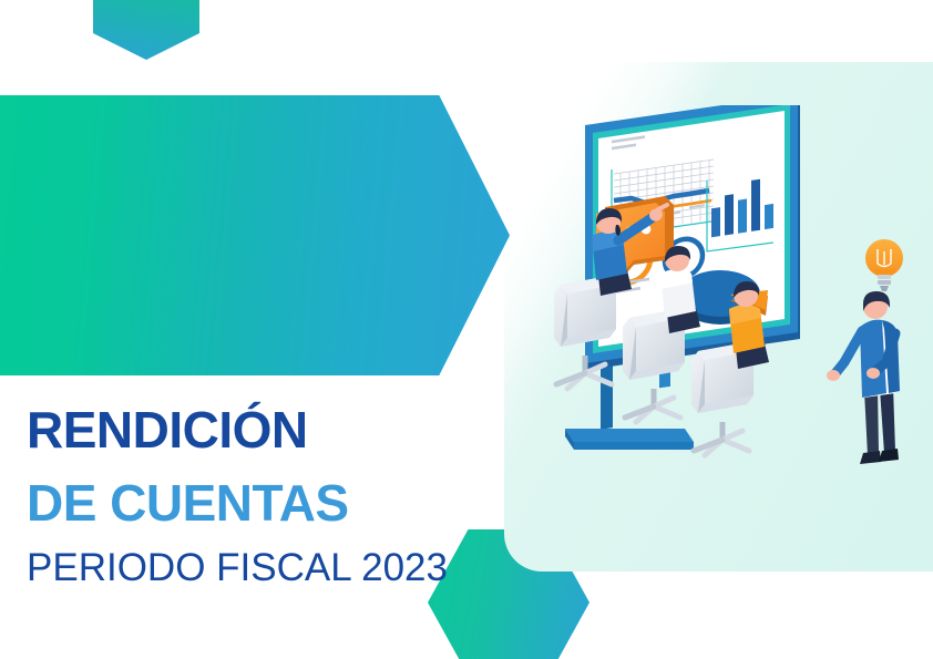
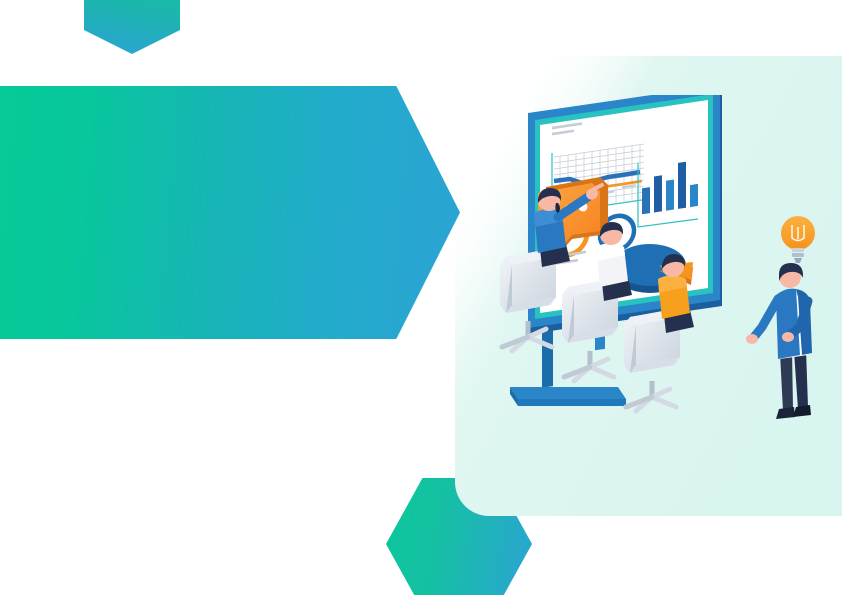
- RENDICIÓN
- DE CUENTAS
- PERIODO FISCAL 2023
